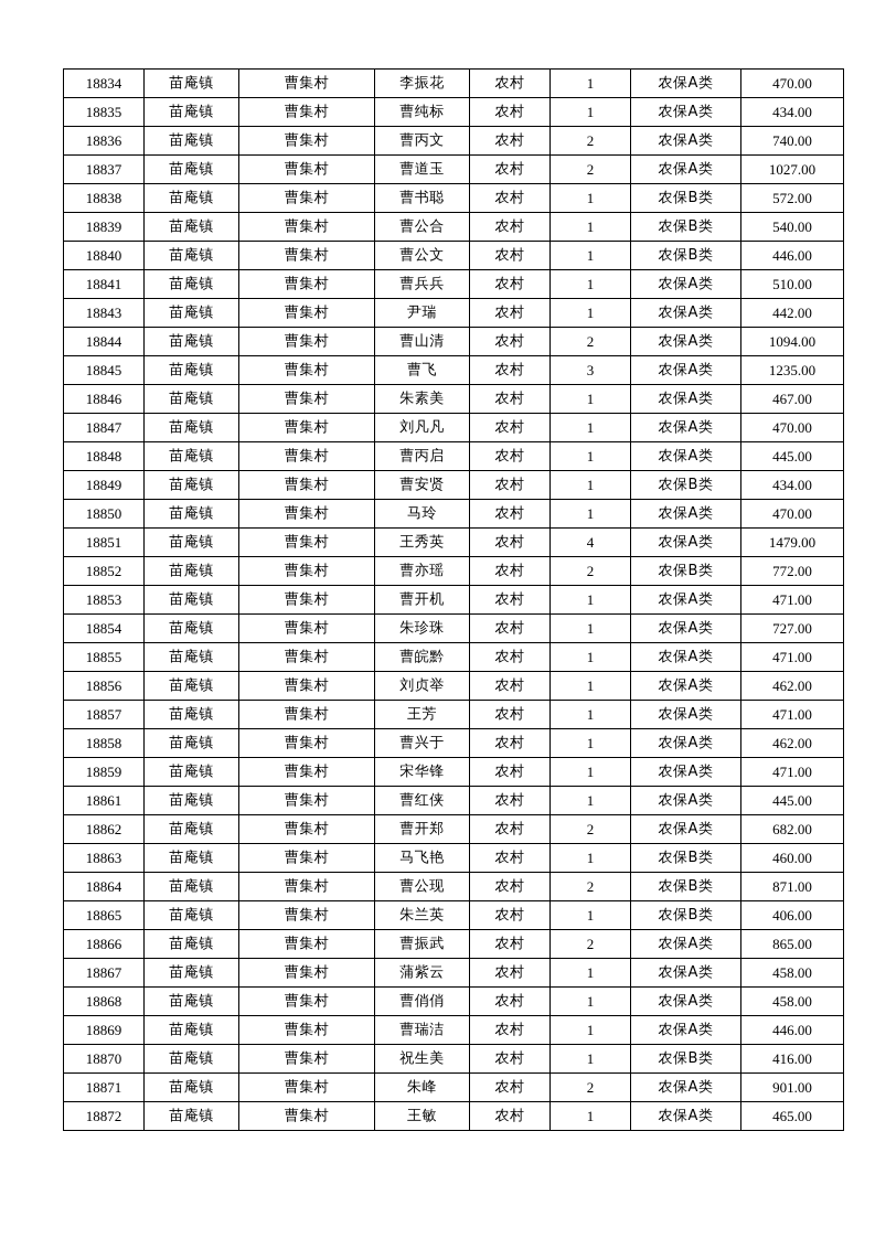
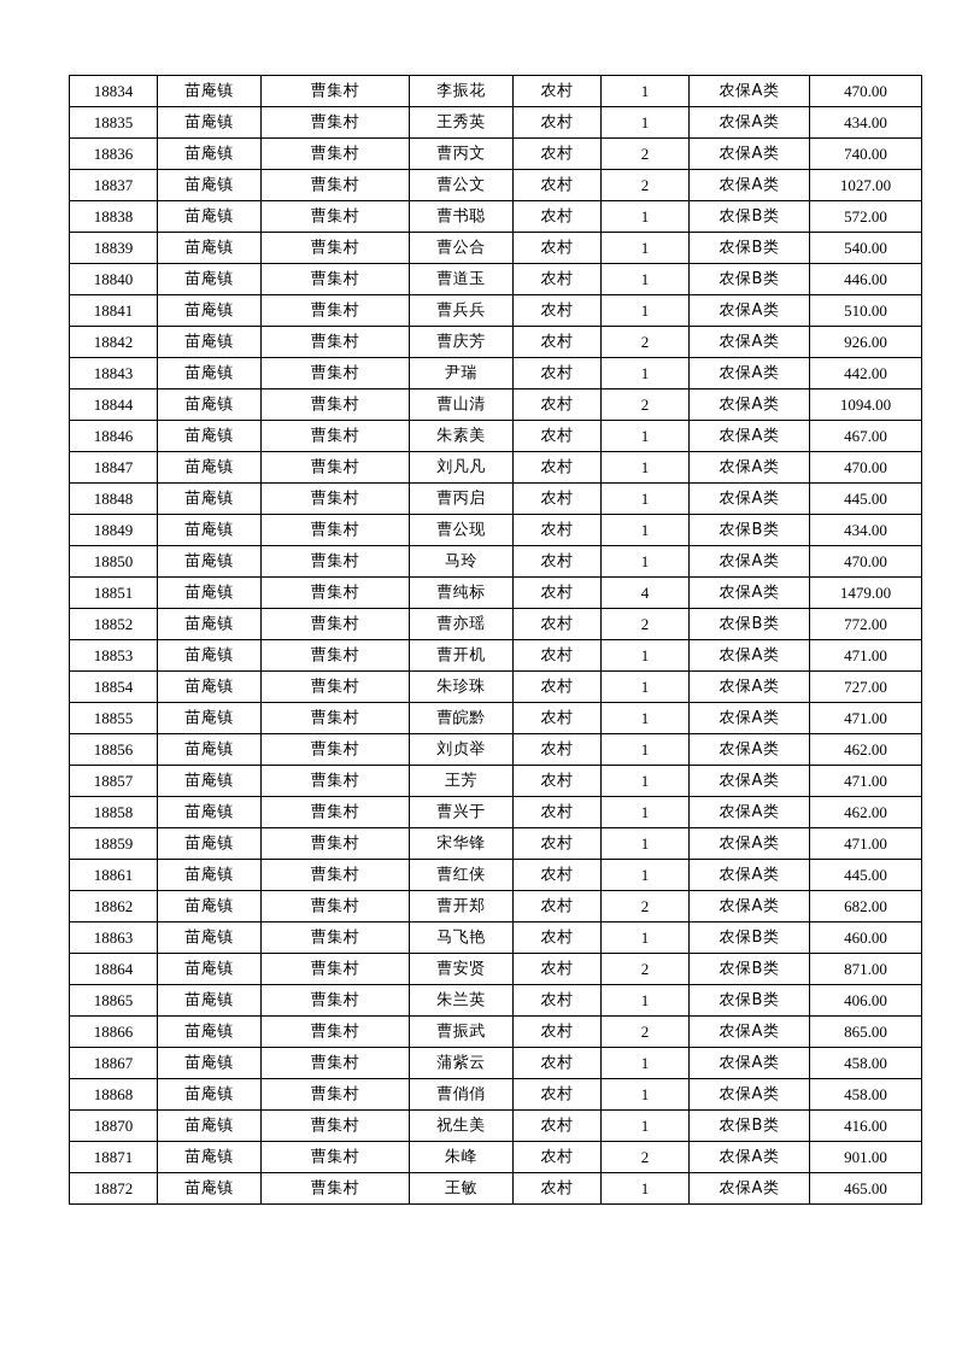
  18834	苗庵镇	曹集村	李振花	农村	1	农保A类	470.00
- 18835	苗庵镇	曹集村	曹纯标	农村	1	农保A类	434.00
+ 18835	苗庵镇	曹集村	王秀英	农村	1	农保A类	434.00
  18836	苗庵镇	曹集村	曹丙文	农村	2	农保A类	740.00
- 18837	苗庵镇	曹集村	曹道玉	农村	2	农保A类	1027.00
+ 18837	苗庵镇	曹集村	曹公文	农村	2	农保A类	1027.00
  18838	苗庵镇	曹集村	曹书聪	农村	1	农保B类	572.00
  18839	苗庵镇	曹集村	曹公合	农村	1	农保B类	540.00
- 18840	苗庵镇	曹集村	曹公文	农村	1	农保B类	446.00
+ 18840	苗庵镇	曹集村	曹道玉	农村	1	农保B类	446.00
  18841	苗庵镇	曹集村	曹兵兵	农村	1	农保A类	510.00
+ 18842	苗庵镇	曹集村	曹庆芳	农村	2	农保A类	926.00
  18843	苗庵镇	曹集村	尹瑞	农村	1	农保A类	442.00
  18844	苗庵镇	曹集村	曹山清	农村	2	农保A类	1094.00
- 18845	苗庵镇	曹集村	曹飞	农村	3	农保A类	1235.00
  18846	苗庵镇	曹集村	朱素美	农村	1	农保A类	467.00
  18847	苗庵镇	曹集村	刘凡凡	农村	1	农保A类	470.00
  18848	苗庵镇	曹集村	曹丙启	农村	1	农保A类	445.00
- 18849	苗庵镇	曹集村	曹安贤	农村	1	农保B类	434.00
+ 18849	苗庵镇	曹集村	曹公现	农村	1	农保B类	434.00
  18850	苗庵镇	曹集村	马玲	农村	1	农保A类	470.00
- 18851	苗庵镇	曹集村	王秀英	农村	4	农保A类	1479.00
+ 18851	苗庵镇	曹集村	曹纯标	农村	4	农保A类	1479.00
  18852	苗庵镇	曹集村	曹亦瑶	农村	2	农保B类	772.00
  18853	苗庵镇	曹集村	曹开机	农村	1	农保A类	471.00
  18854	苗庵镇	曹集村	朱珍珠	农村	1	农保A类	727.00
  18855	苗庵镇	曹集村	曹皖黔	农村	1	农保A类	471.00
  18856	苗庵镇	曹集村	刘贞举	农村	1	农保A类	462.00
  18857	苗庵镇	曹集村	王芳	农村	1	农保A类	471.00
  18858	苗庵镇	曹集村	曹兴于	农村	1	农保A类	462.00
  18859	苗庵镇	曹集村	宋华锋	农村	1	农保A类	471.00
  18861	苗庵镇	曹集村	曹红侠	农村	1	农保A类	445.00
  18862	苗庵镇	曹集村	曹开郑	农村	2	农保A类	682.00
  18863	苗庵镇	曹集村	马飞艳	农村	1	农保B类	460.00
- 18864	苗庵镇	曹集村	曹公现	农村	2	农保B类	871.00
+ 18864	苗庵镇	曹集村	曹安贤	农村	2	农保B类	871.00
  18865	苗庵镇	曹集村	朱兰英	农村	1	农保B类	406.00
  18866	苗庵镇	曹集村	曹振武	农村	2	农保A类	865.00
  18867	苗庵镇	曹集村	蒲紫云	农村	1	农保A类	458.00
  18868	苗庵镇	曹集村	曹俏俏	农村	1	农保A类	458.00
- 18869	苗庵镇	曹集村	曹瑞洁	农村	1	农保A类	446.00
  18870	苗庵镇	曹集村	祝生美	农村	1	农保B类	416.00
  18871	苗庵镇	曹集村	朱峰	农村	2	农保A类	901.00
  18872	苗庵镇	曹集村	王敏	农村	1	农保A类	465.00
